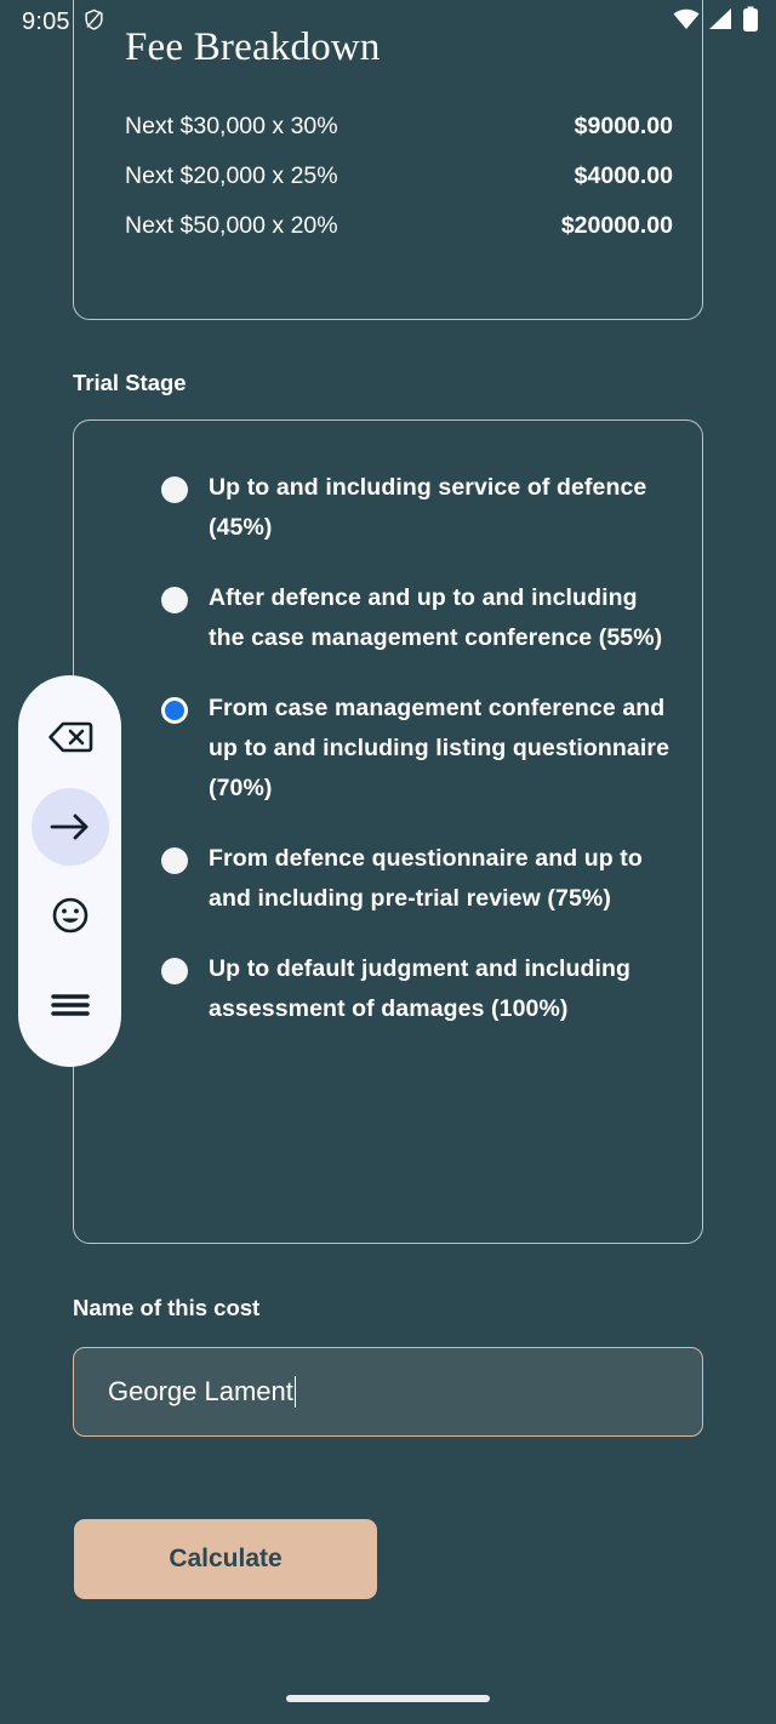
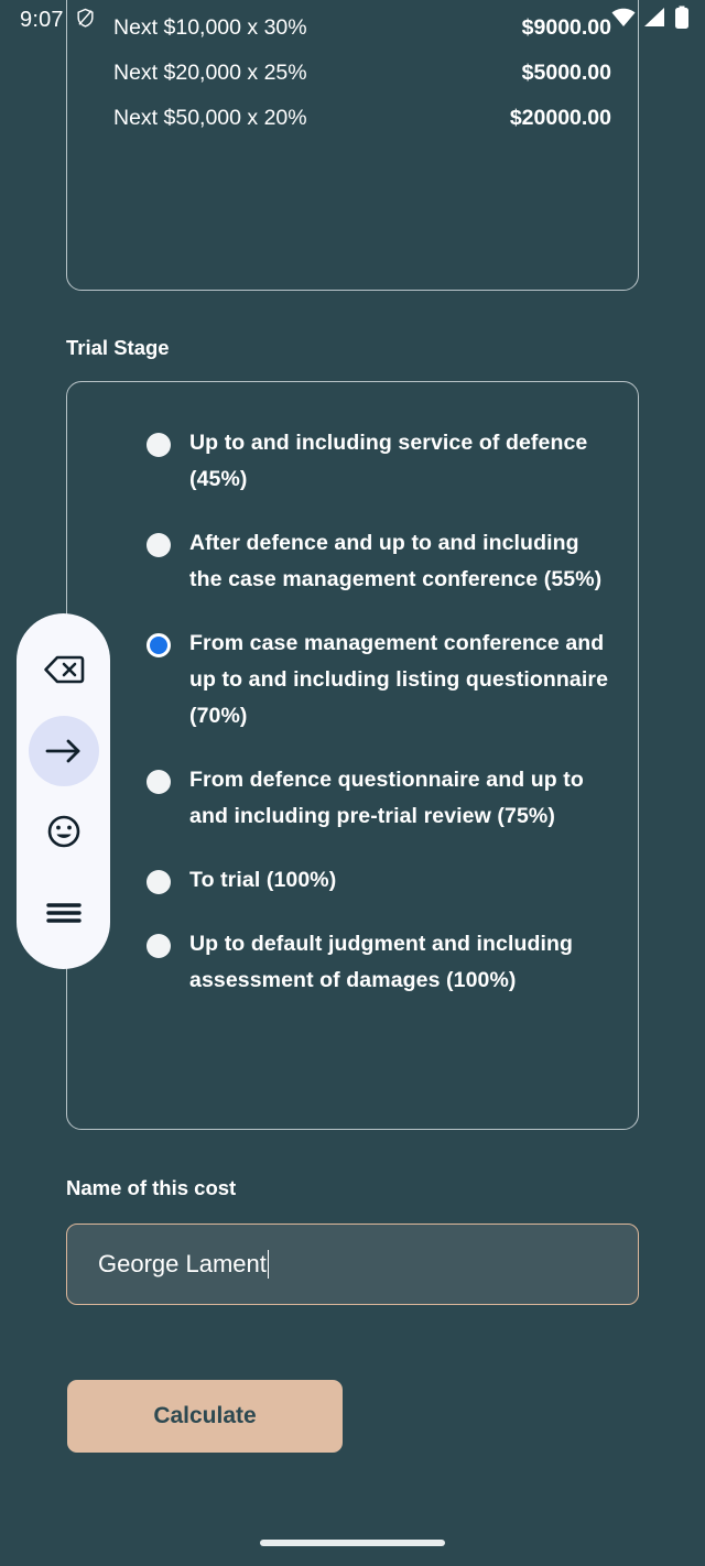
- 9:05
+ 9:07
- Fee Breakdown
- Next $30,000 x 30%
+ Next $10,000 x 30%
  $9000.00
  Next $20,000 x 25%
- $4000.00
+ $5000.00
  Next $50,000 x 20%
  $20000.00
  Trial Stage
  Up to and including service of defence (45%)
  After defence and up to and including the case management conference (55%)
  From case management conference and up to and including listing questionnaire (70%)
  From defence questionnaire and up to and including pre-trial review (75%)
+ To trial (100%)
  Up to default judgment and including assessment of damages (100%)
  Name of this cost
  George Lament
  Calculate
